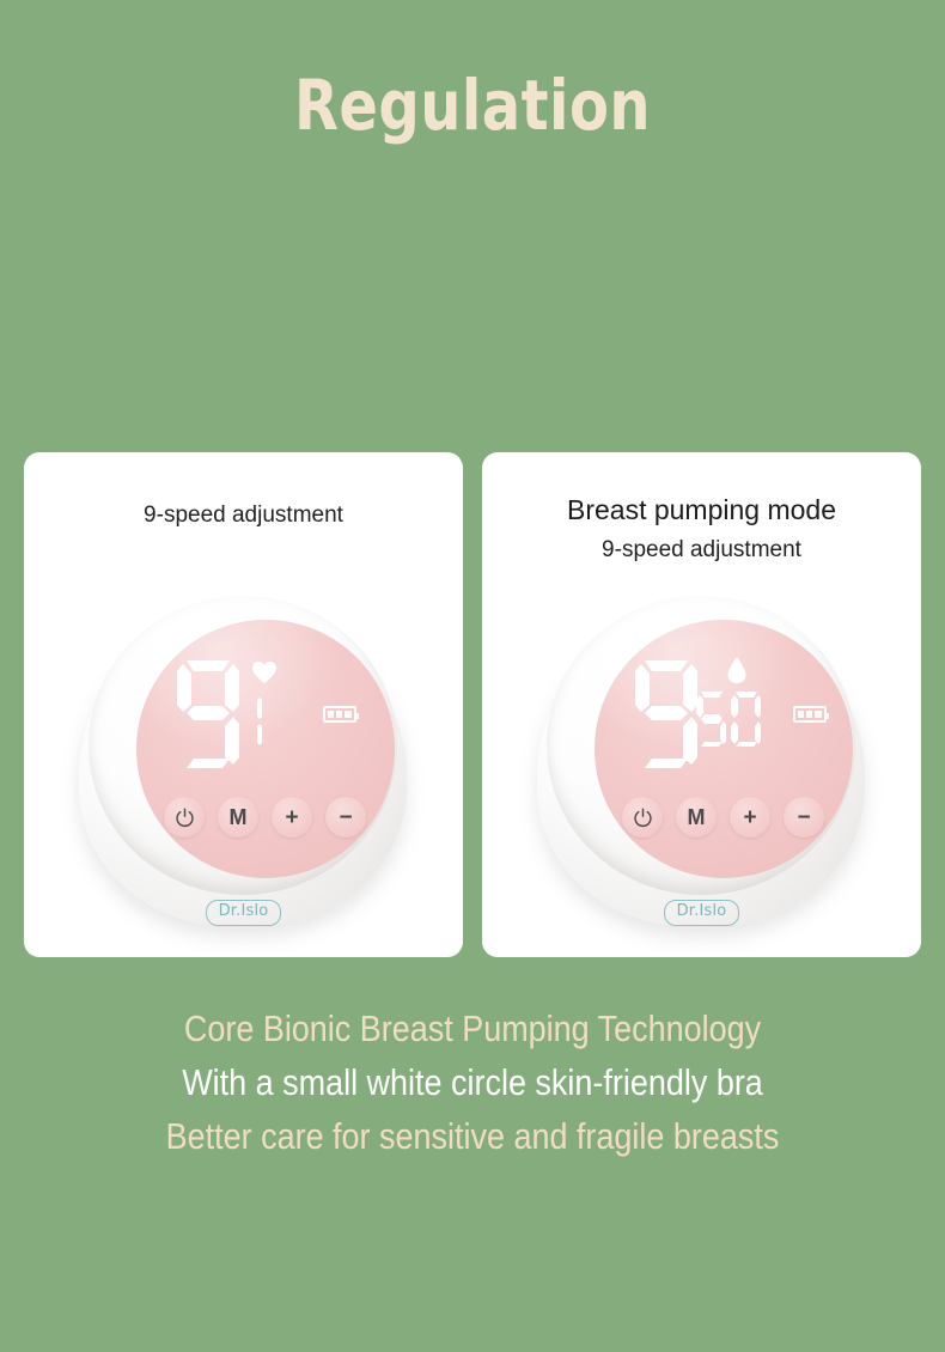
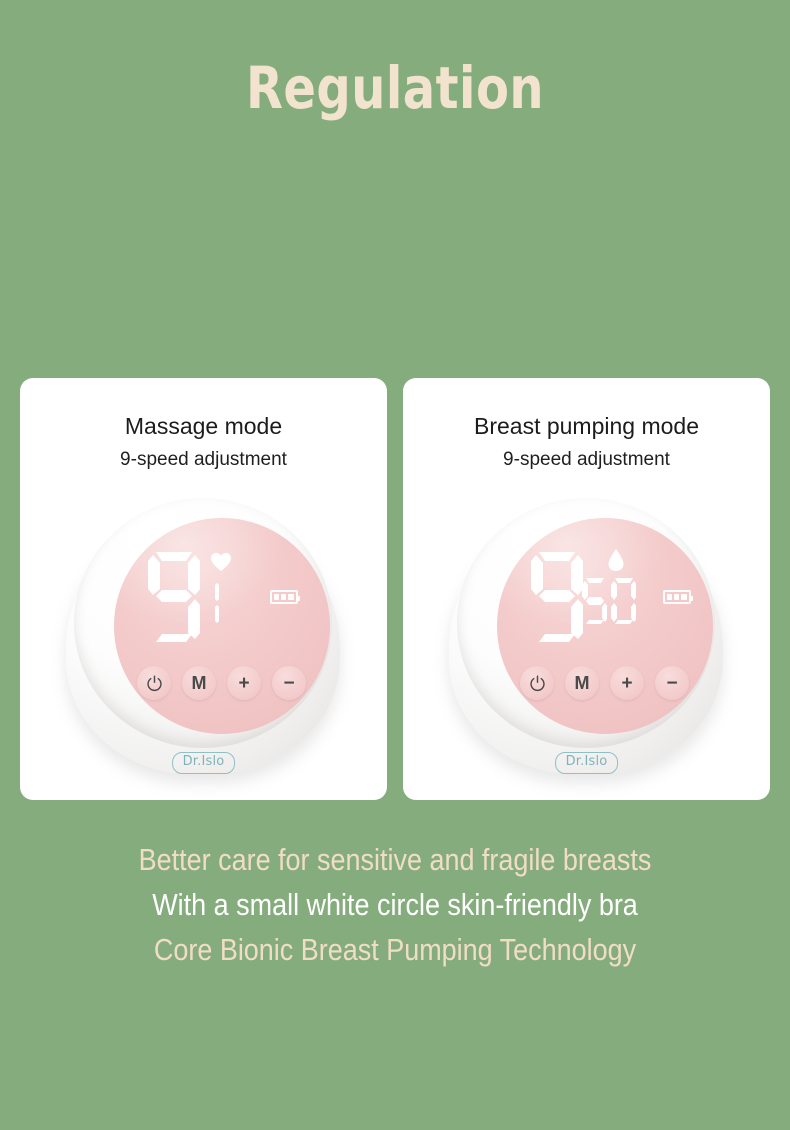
  Regulation
+ Massage mode
  9-speed adjustment
  M
  +
  −
  Dr.Islo
  Breast pumping mode
  9-speed adjustment
  M
  +
  −
  Dr.Islo
- Core Bionic Breast Pumping Technology
+ Better care for sensitive and fragile breasts
  With a small white circle skin-friendly bra
- Better care for sensitive and fragile breasts
+ Core Bionic Breast Pumping Technology
